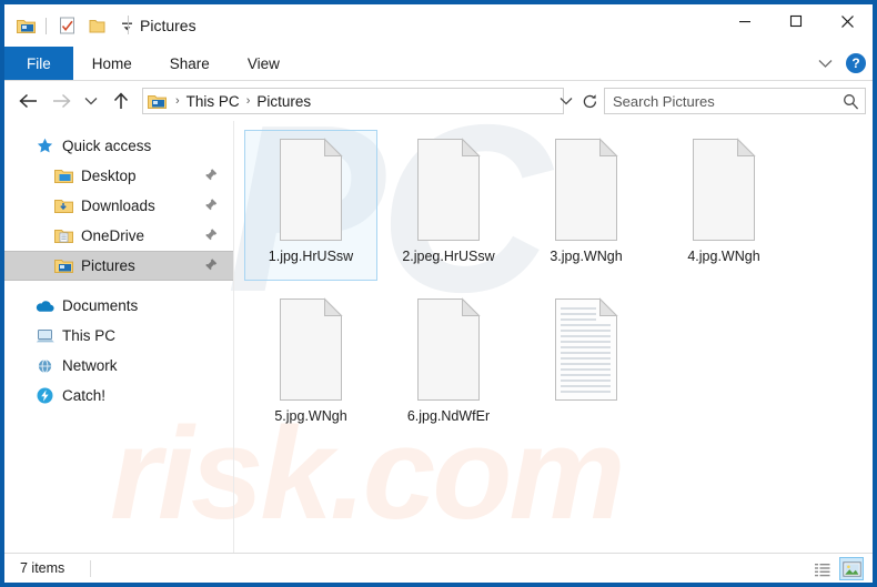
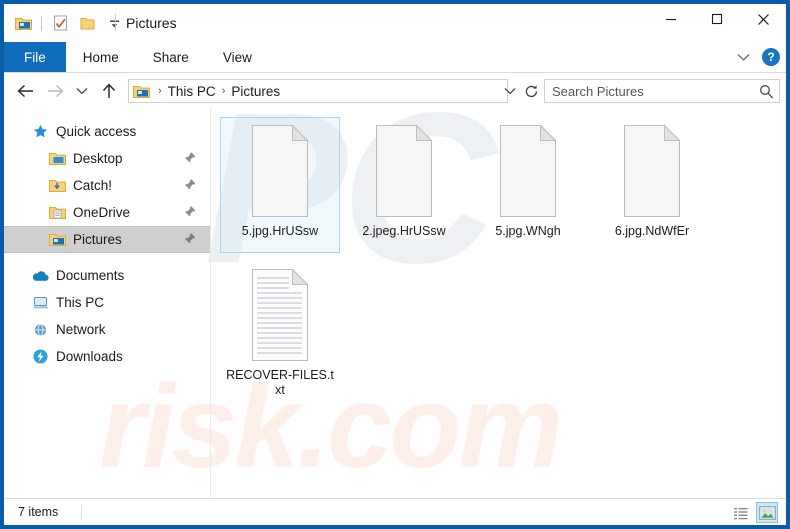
  risk.com
  Pictures
  File
  Home
  Share
  View
  ?
  ›
  This PC
  ›
  Pictures
  Search Pictures
  Quick access
  Desktop
- Downloads
+ Catch!
  OneDrive
  Pictures
  Documents
  This PC
  Network
- Catch!
+ Downloads
- 1.jpg.HrUSsw
+ 5.jpg.HrUSsw
  2.jpeg.HrUSsw
- 3.jpg.WNgh
- 4.jpg.WNgh
  5.jpg.WNgh
  6.jpg.NdWfEr
+ RECOVER-FILES.txt
  7 items
